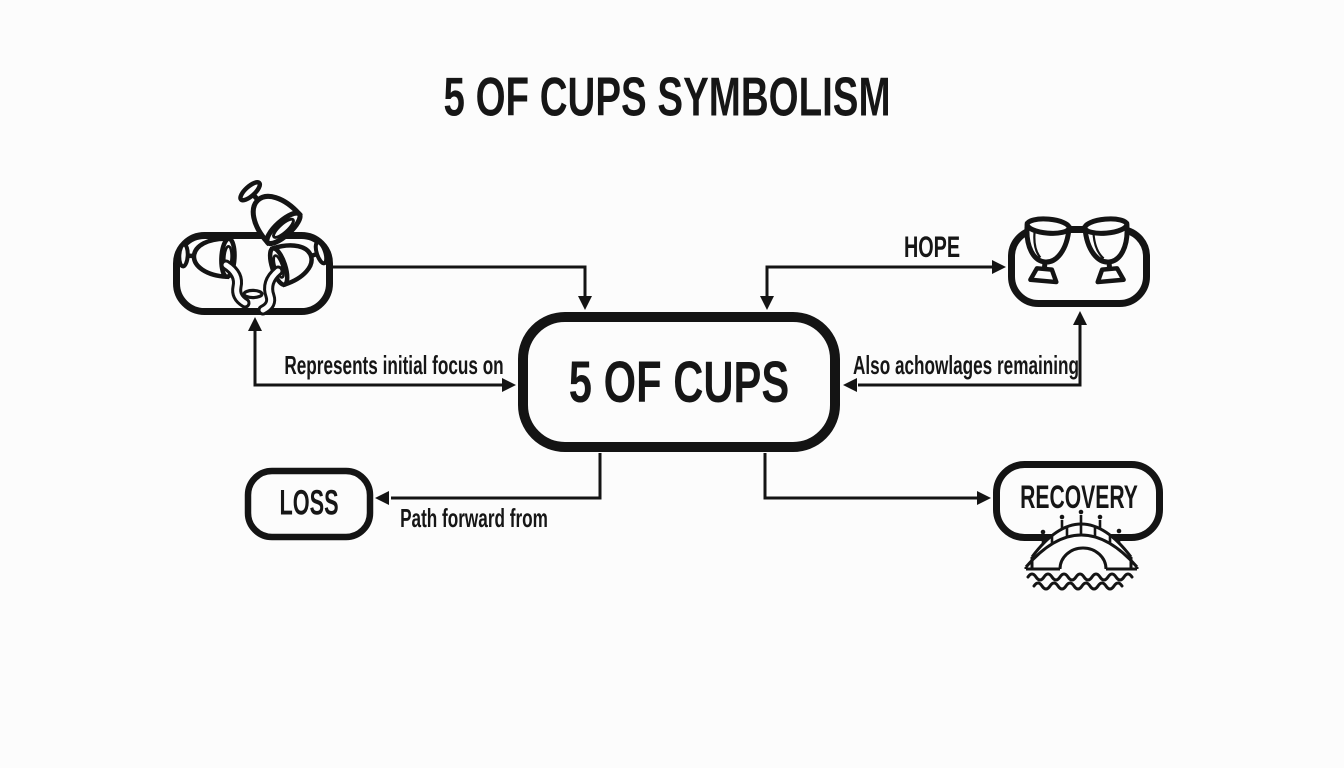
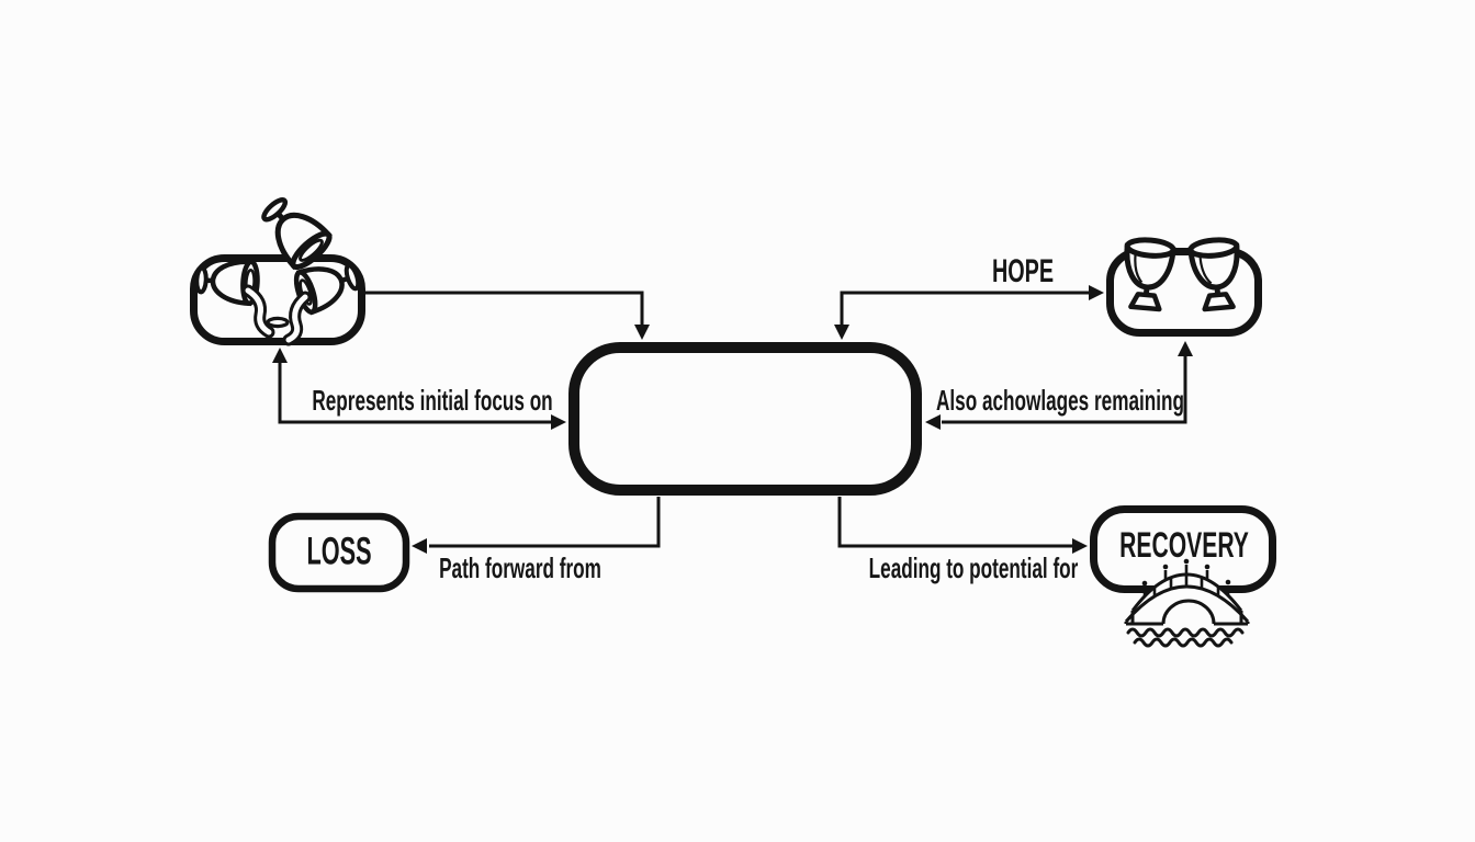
- 5 OF CUPS SYMBOLISM
- 5 OF CUPS
  LOSS
  RECOVERY
  HOPE
  Represents initial focus on
  Also achowlages remaining
  Path forward from
+ Leading to potential for
